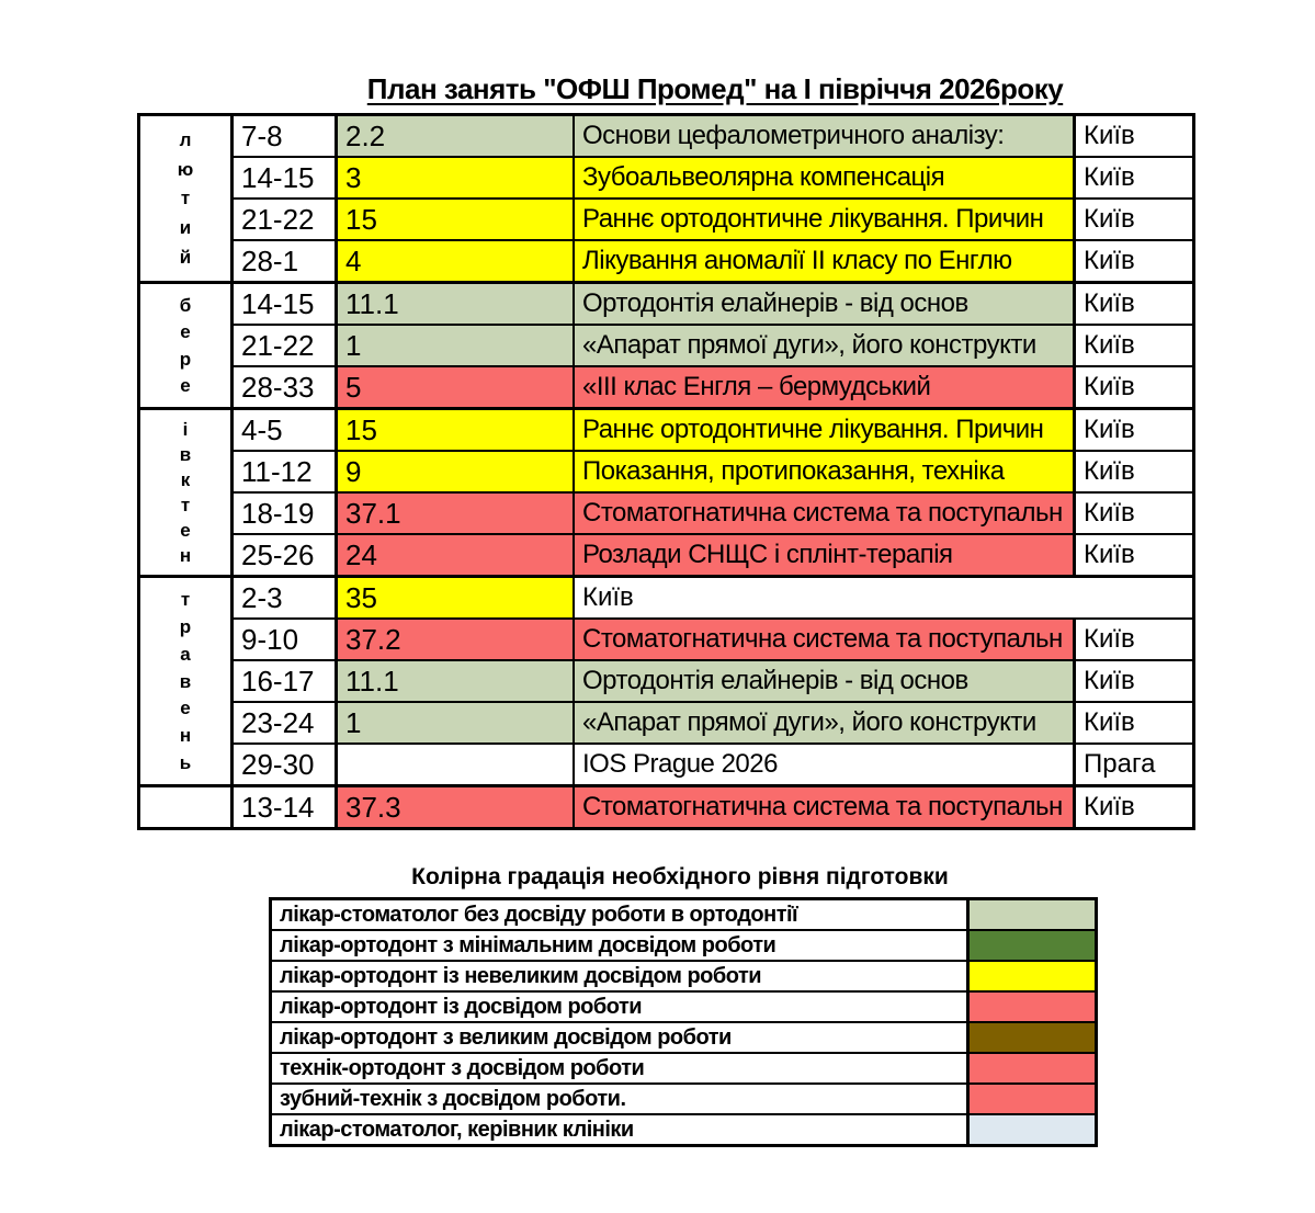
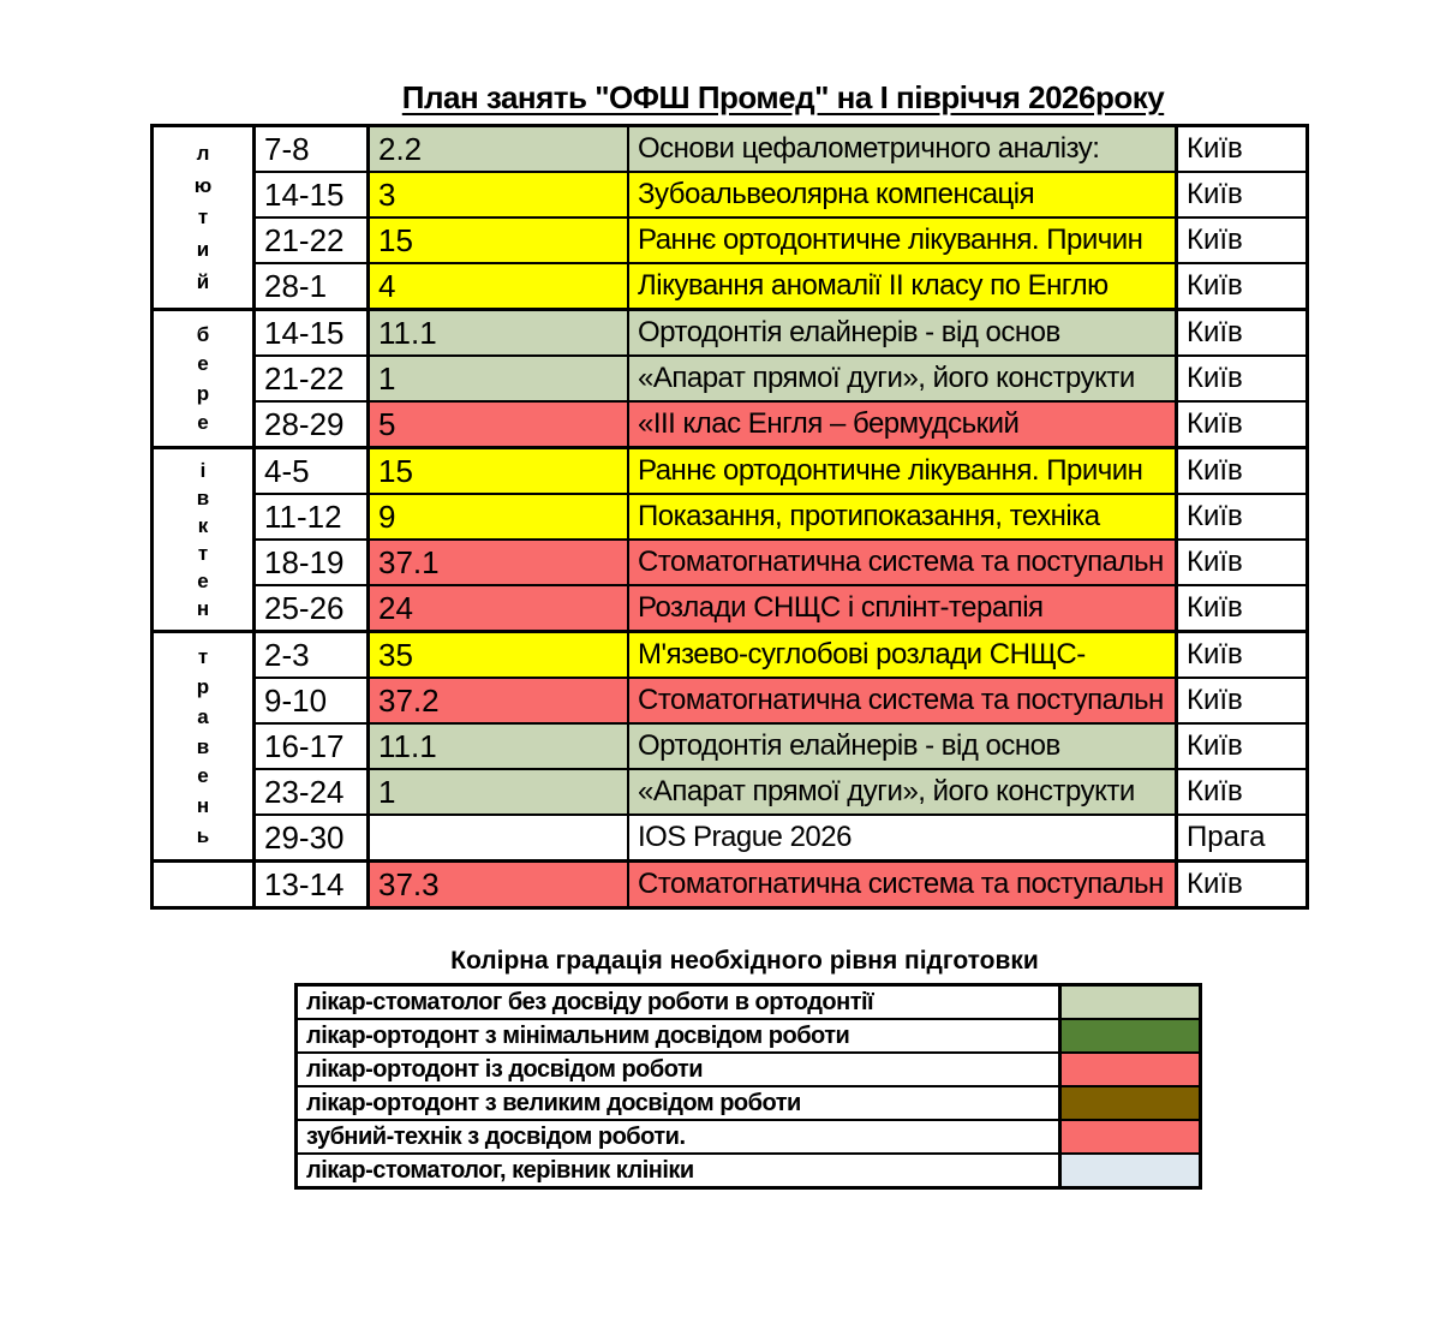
  План занять "ОФШ Промед" на І півріччя 2026року
  л
  ю
  т
  и
  й
  7-8
  2.2
  Основи цефалометричного аналізу:
  Київ
  14-15
  3
  Зубоальвеолярна компенсація
  Київ
  21-22
  15
  Раннє ортодонтичне лікування. Причин
  Київ
  28-1
  4
  Лікування аномалії ІІ класу по Енглю
  Київ
  б
  е
  р
  е
  14-15
  11.1
  Ортодонтія елайнерів - від основ
  Київ
  21-22
  1
  «Апарат прямої дуги», його конструкти
  Київ
- 28-33
+ 28-29
  5
  «ІІІ клас Енгля – бермудський
  Київ
  і
  в
  к
  т
  е
  н
  4-5
  15
  Раннє ортодонтичне лікування. Причин
  Київ
  11-12
  9
  Показання, протипоказання, техніка
  Київ
  18-19
  37.1
  Стоматогнатична система та поступальн
  Київ
  25-26
  24
  Розлади СНЩС і сплінт-терапія
  Київ
  т
  р
  а
  в
  е
  н
  ь
  2-3
  35
+ М'язево-суглобові розлади СНЩС-
  Київ
  9-10
  37.2
  Стоматогнатична система та поступальн
  Київ
  16-17
  11.1
  Ортодонтія елайнерів - від основ
  Київ
  23-24
  1
  «Апарат прямої дуги», його конструкти
  Київ
  29-30
  IOS Prague 2026
  Прага
  13-14
  37.3
  Стоматогнатична система та поступальн
  Київ
  Колірна градація необхідного рівня підготовки
  лікар-стоматолог без досвіду роботи в ортодонтії
  лікар-ортодонт з мінімальним досвідом роботи
- лікар-ортодонт із невеликим досвідом роботи
  лікар-ортодонт із досвідом роботи
  лікар-ортодонт з великим досвідом роботи
- технік-ортодонт з досвідом роботи
  зубний-технік з досвідом роботи.
  лікар-стоматолог, керівник клініки
